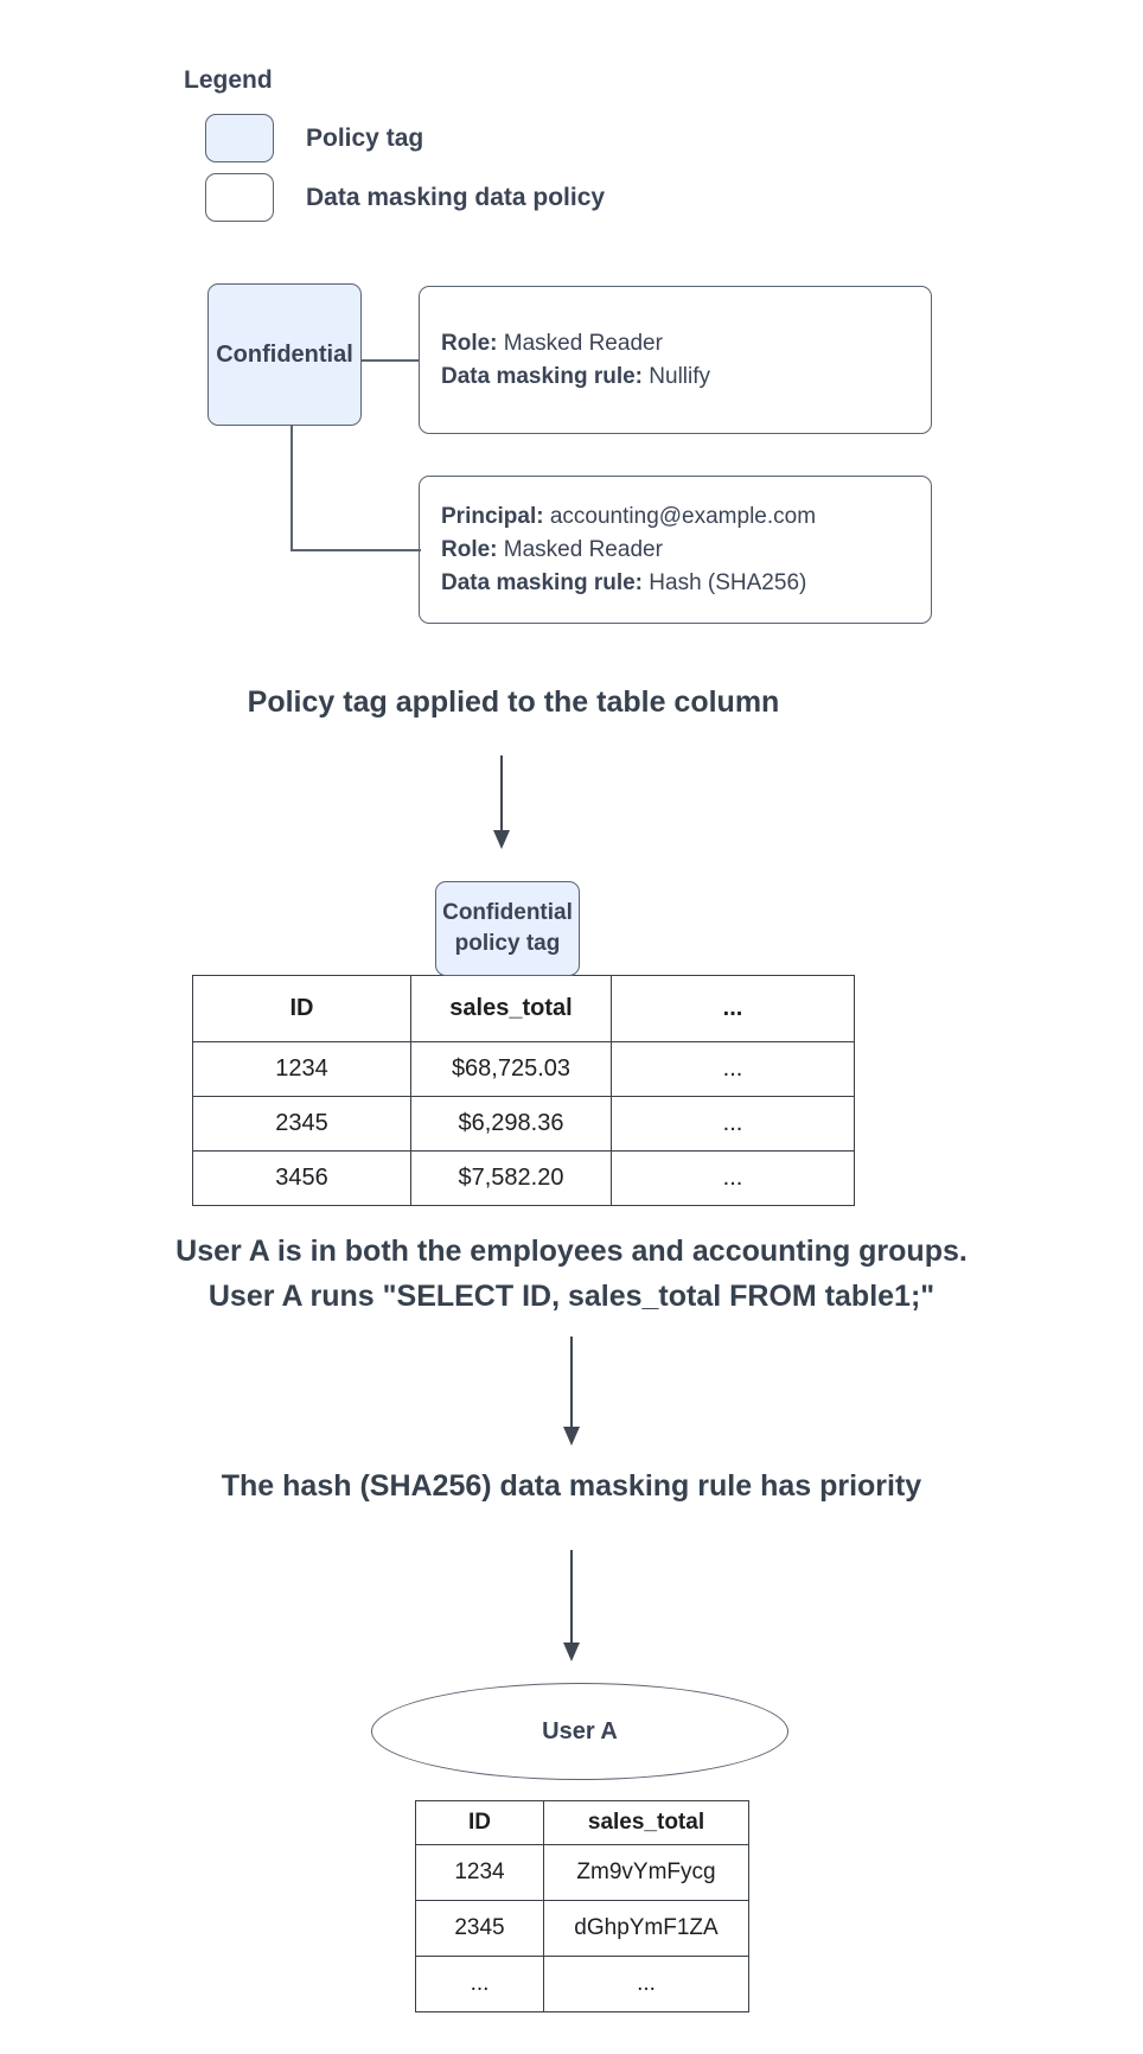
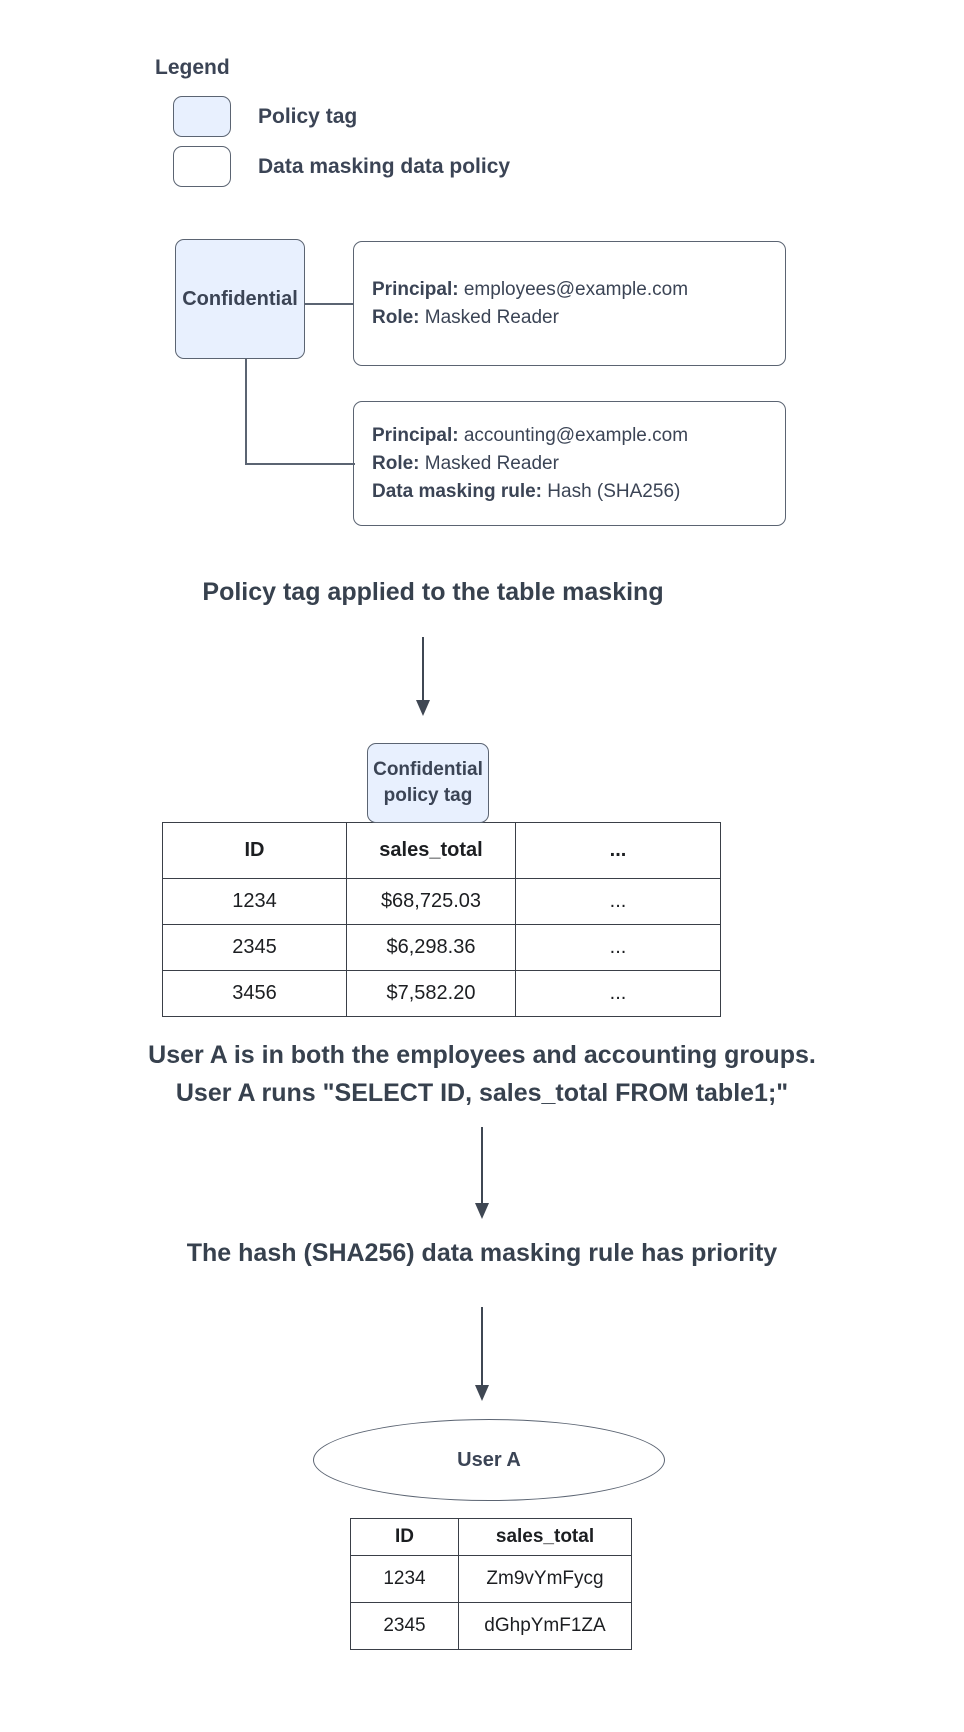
  Legend
  Policy tag
  Data masking data policy
  Confidential
+ Principal: employees@example.com
  Role: Masked Reader
- Data masking rule: Nullify
  Principal: accounting@example.com
  Role: Masked Reader
  Data masking rule: Hash (SHA256)
- Policy tag applied to the table column
+ Policy tag applied to the table masking
  Confidential policy tag
  ID	sales_total	...
  1234	$68,725.03	...
  2345	$6,298.36	...
  3456	$7,582.20	...
  User A is in both the employees and accounting groups.
  User A runs "SELECT ID, sales_total FROM table1;"
  The hash (SHA256) data masking rule has priority
  User A
  ID	sales_total
  1234	Zm9vYmFycg
  2345	dGhpYmF1ZA
- ...	...
